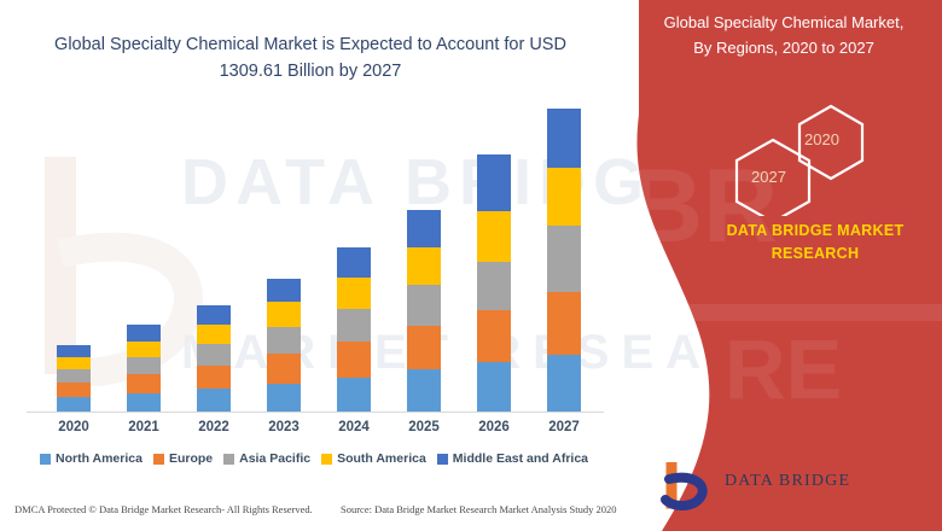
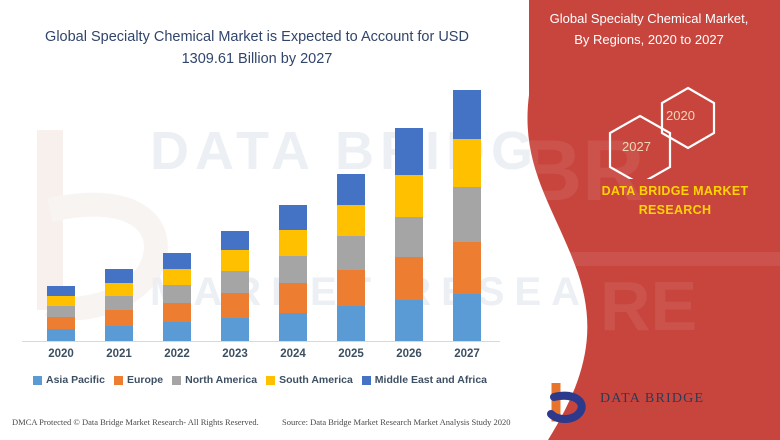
  DATA BIG
  Global Specialty Chemical Market is Expected to Account for USD 1309.61 Billion by 2027
  2020
  2021
  2022
  2023
  2024
  2025
  2026
  2027
- North America
+ Asia Pacific
  Europe
- Asia Pacific
+ North America
  South America
  Middle East and Africa
  DMCA Protected © Data Bridge Market Research- All Rights Reserved.
  Source: Data Bridge Market Research Market Analysis Study 2020
  BR
  Global Specialty Chemical Market,
  By Regions, 2020 to 2027
  2020
  2027
  DATA BRIDGE MARKET
  RESEARCH
  DATA BRIDGE
